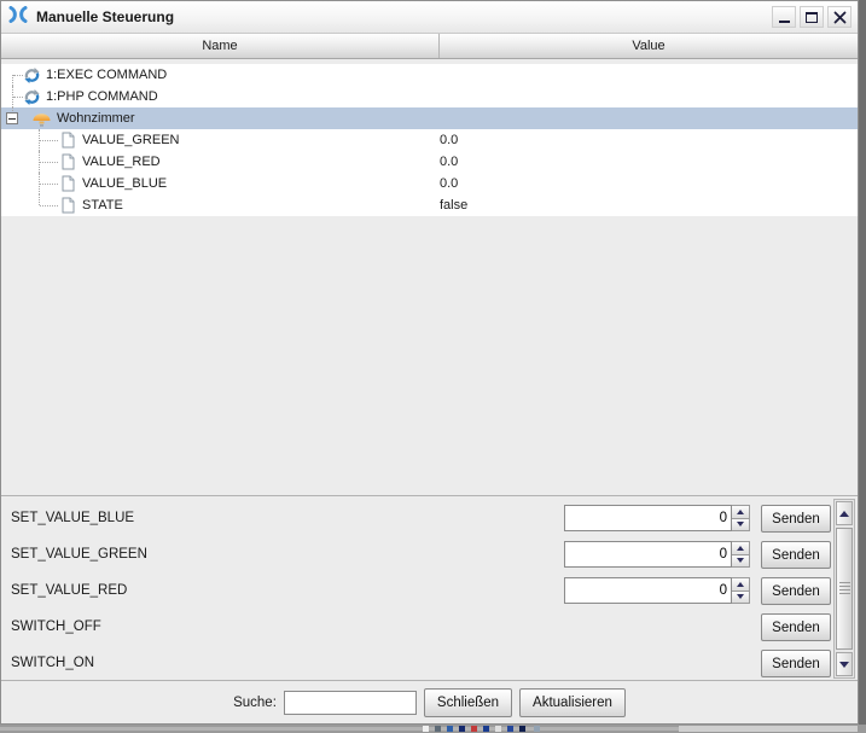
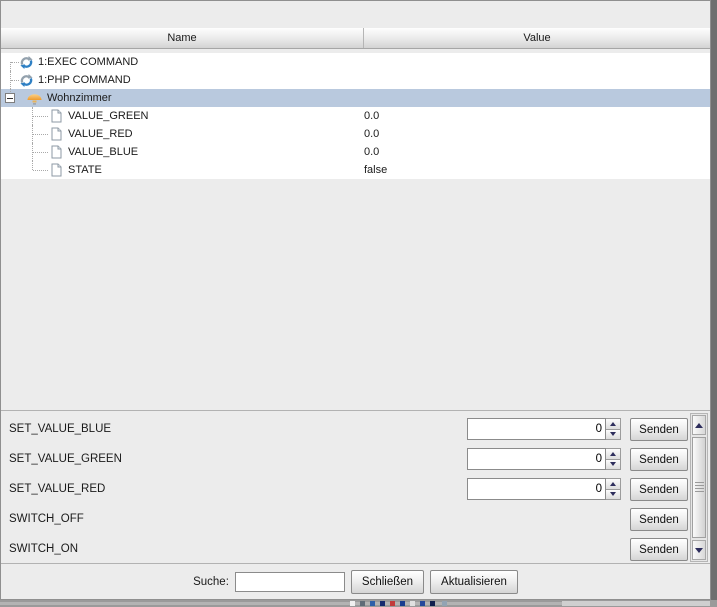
- Manuelle Steuerung
  Name
  Value
  1:EXEC COMMAND
  1:PHP COMMAND
  Wohnzimmer
  VALUE_GREEN
  0.0
  VALUE_RED
  0.0
  VALUE_BLUE
  0.0
  STATE
  false
  SET_VALUE_BLUE
  0
  Senden
  SET_VALUE_GREEN
  0
  Senden
  SET_VALUE_RED
  0
  Senden
  SWITCH_OFF
  Senden
  SWITCH_ON
  Senden
  Suche:
  Schließen
  Aktualisieren
